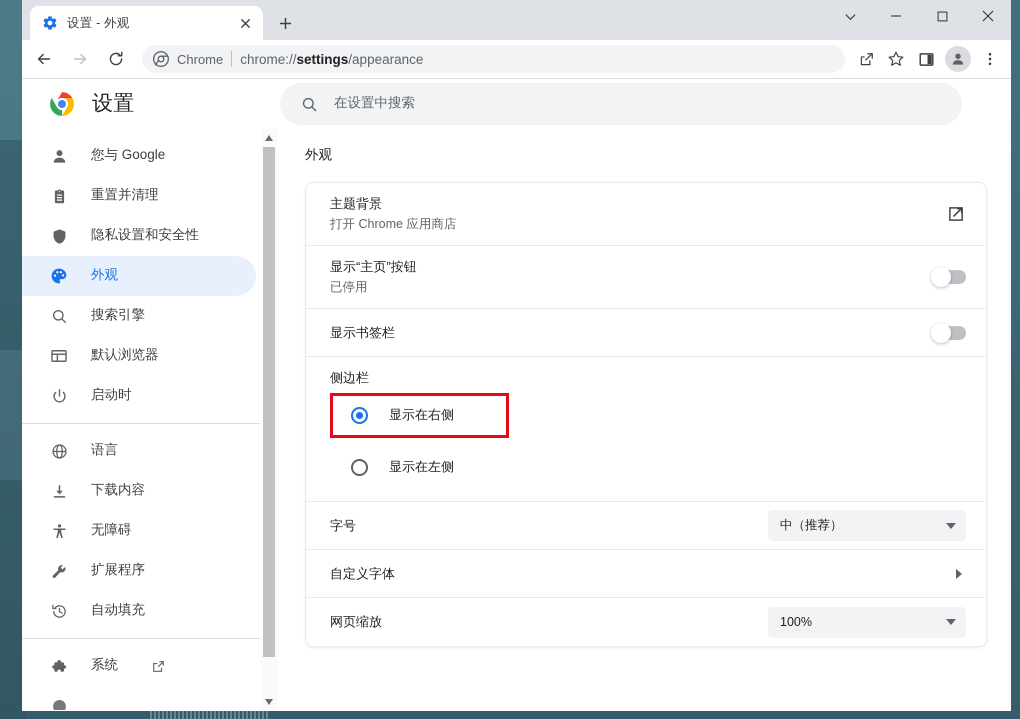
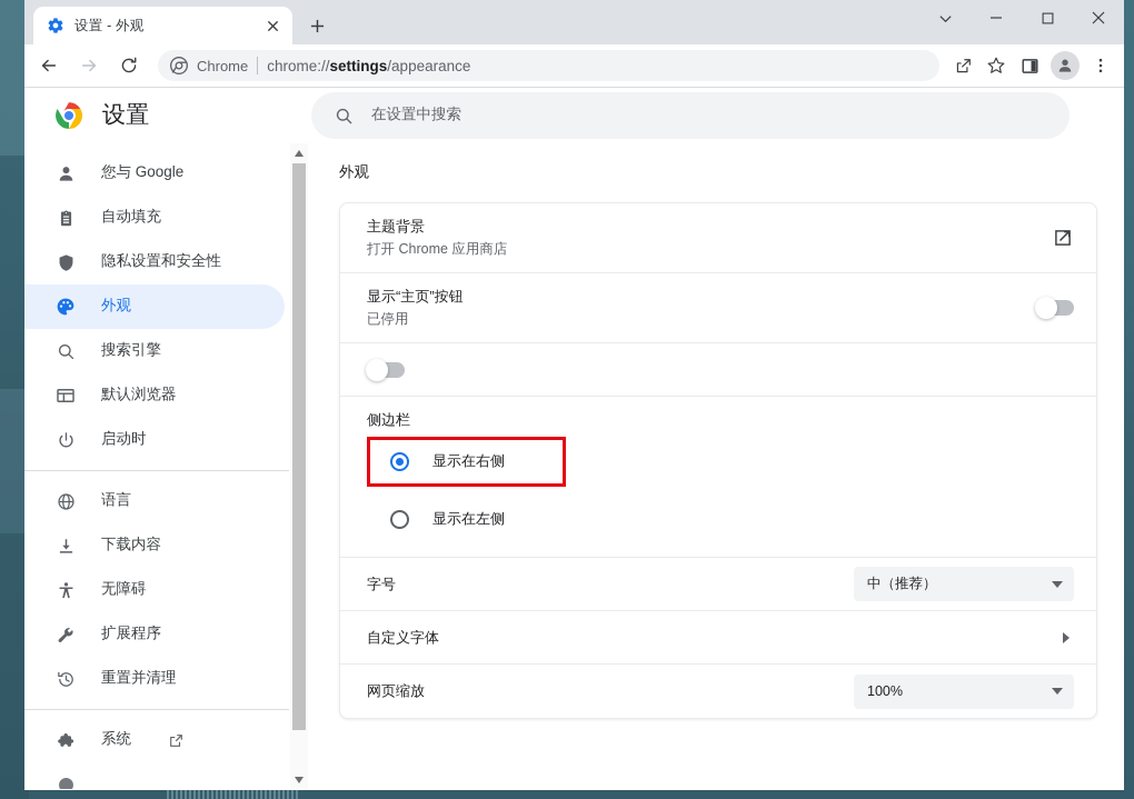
  设置 - 外观
  Chrome
  chrome://settings/appearance
  设置
  在设置中搜索
  您与 Google
- 重置并清理
+ 自动填充
  隐私设置和安全性
  外观
  搜索引擎
  默认浏览器
  启动时
  语言
  下载内容
  无障碍
  扩展程序
- 自动填充
+ 重置并清理
  系统
  外观
  主题背景
  打开 Chrome 应用商店
  显示“主页”按钮
  已停用
- 显示书签栏
  侧边栏
  显示在右侧
  显示在左侧
  字号
  中（推荐）
  自定义字体
  网页缩放
  100%
